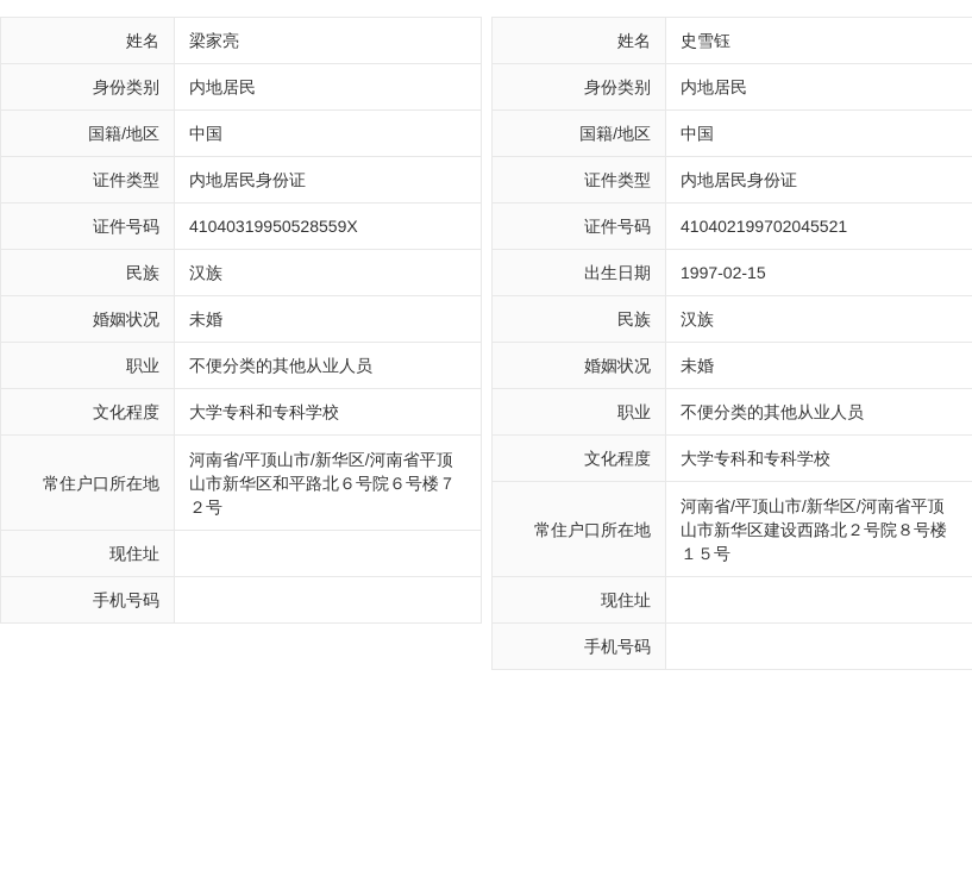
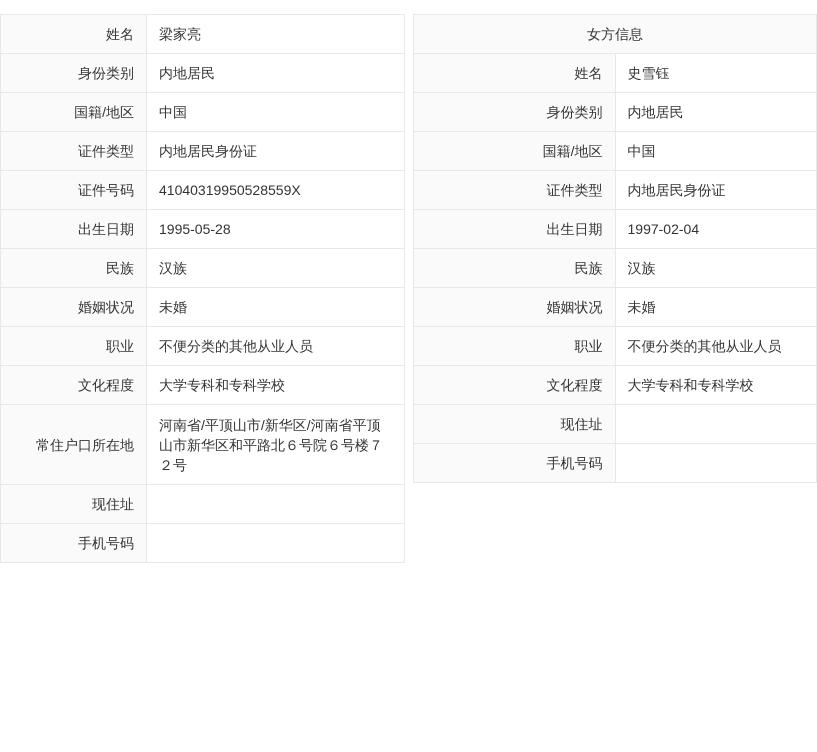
  姓名	梁家亮
  身份类别	内地居民
  国籍/地区	中国
  证件类型	内地居民身份证
  证件号码	41040319950528559X
+ 出生日期	1995-05-28
  民族	汉族
  婚姻状况	未婚
  职业	不便分类的其他从业人员
  文化程度	大学专科和专科学校
  常住户口所在地	河南省/平顶山市/新华区/河南省平顶山市新华区和平路北６号院６号楼７２号
  现住址
  手机号码
+ 女方信息
  姓名	史雪钰
  身份类别	内地居民
  国籍/地区	中国
  证件类型	内地居民身份证
- 证件号码	410402199702045521
- 出生日期	1997-02-15
+ 出生日期	1997-02-04
  民族	汉族
  婚姻状况	未婚
  职业	不便分类的其他从业人员
  文化程度	大学专科和专科学校
- 常住户口所在地	河南省/平顶山市/新华区/河南省平顶山市新华区建设西路北２号院８号楼１５号
  现住址
  手机号码
